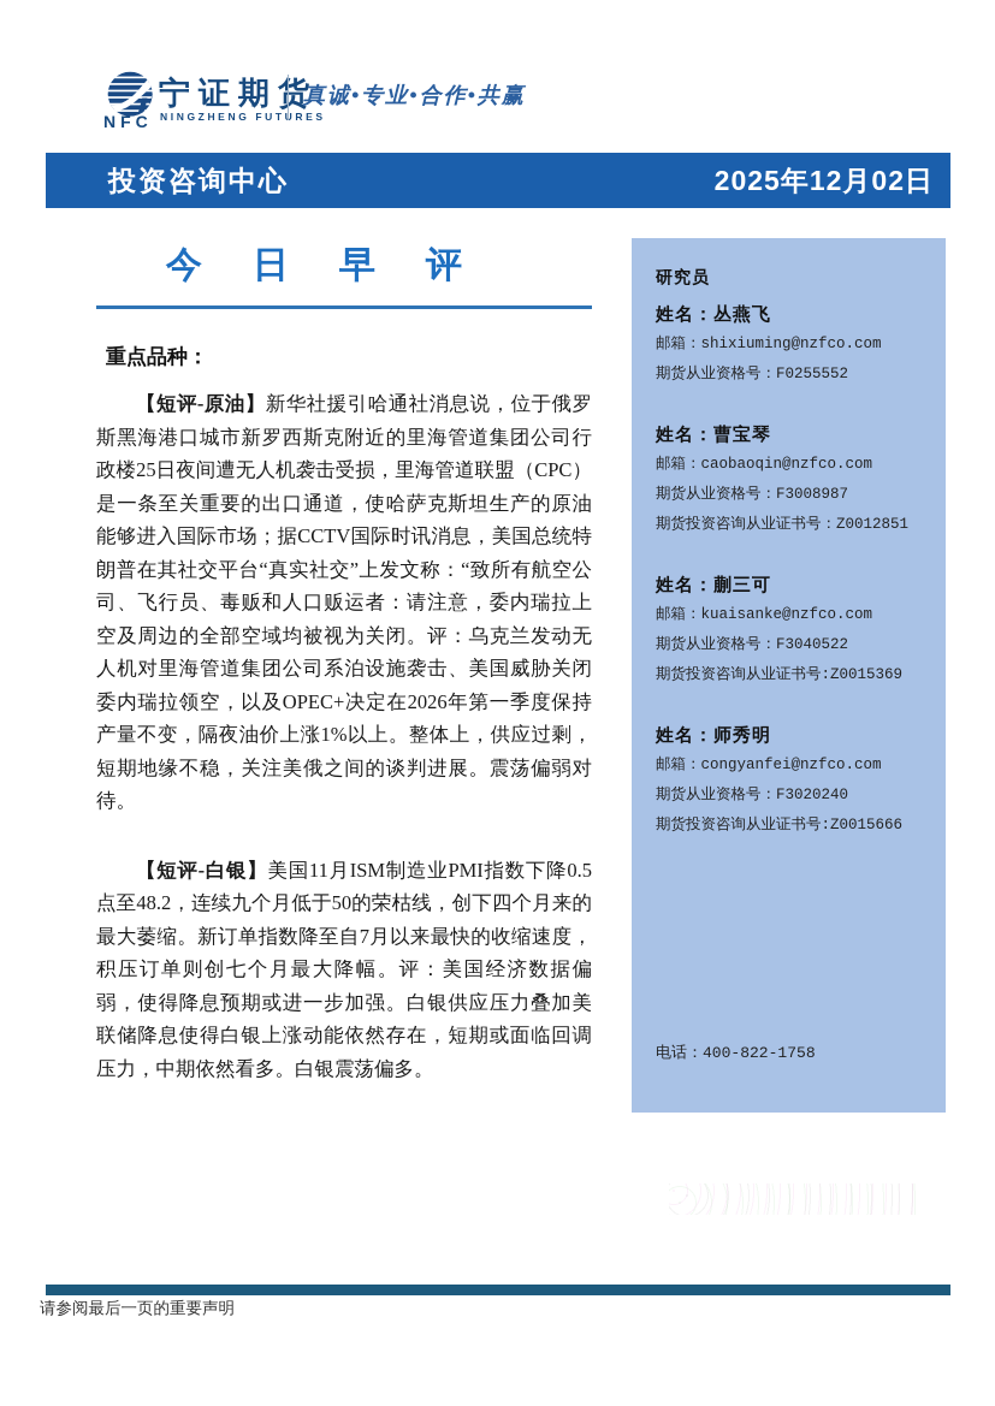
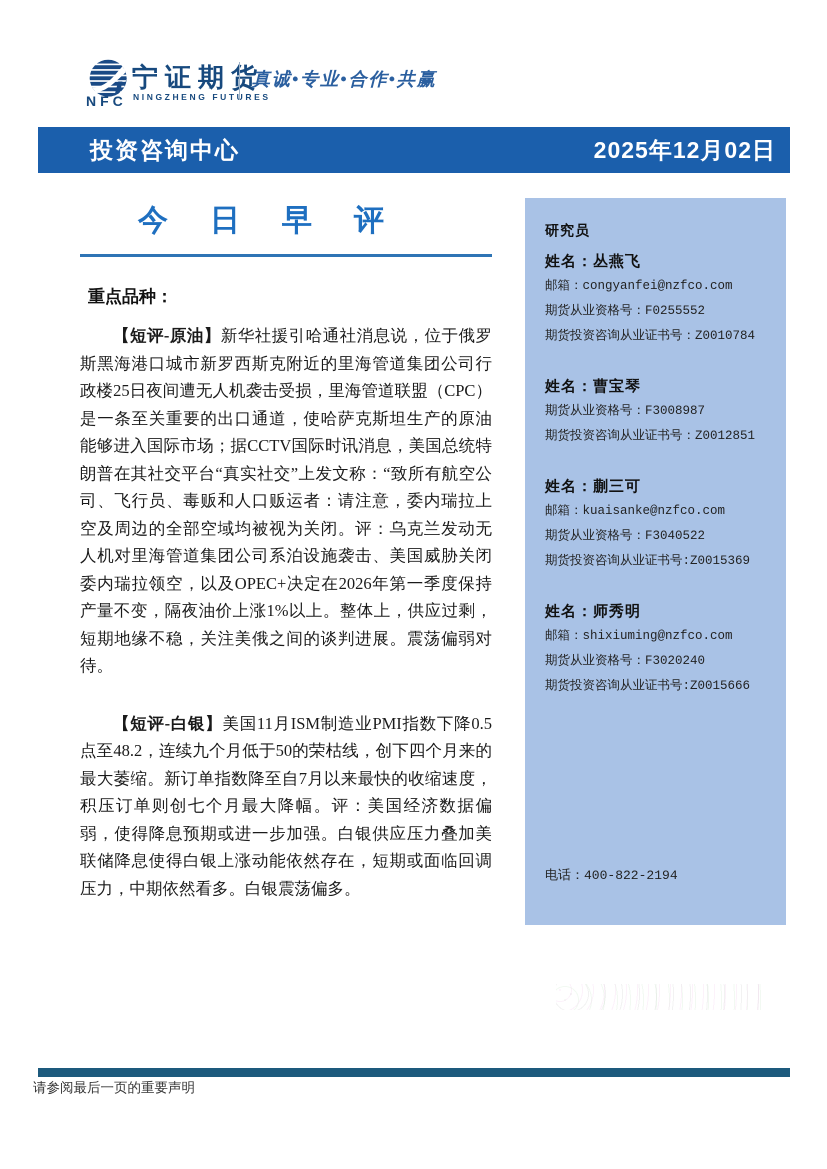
  NFC
  宁证期货
  NINGZHENG FUTURES
  真诚•专业•合作•共赢
  投资咨询中心
  2025年12月02日
  今 日 早 评
  重点品种：
  【短评-原油】新华社援引哈通社消息说，位于俄罗斯黑海港口城市新罗西斯克附近的里海管道集团公司行政楼25日夜间遭无人机袭击受损，里海管道联盟（CPC）是一条至关重要的出口通道，使哈萨克斯坦生产的原油能够进入国际市场；据CCTV国际时讯消息，美国总统特朗普在其社交平台“真实社交”上发文称：“致所有航空公司、飞行员、毒贩和人口贩运者：请注意，委内瑞拉上空及周边的全部空域均被视为关闭。评：乌克兰发动无人机对里海管道集团公司系泊设施袭击、美国威胁关闭委内瑞拉领空，以及OPEC+决定在2026年第一季度保持产量不变，隔夜油价上涨1%以上。整体上，供应过剩，短期地缘不稳，关注美俄之间的谈判进展。震荡偏弱对待。
  【短评-白银】美国11月ISM制造业PMI指数下降0.5点至48.2，连续九个月低于50的荣枯线，创下四个月来的最大萎缩。新订单指数降至自7月以来最快的收缩速度，积压订单则创七个月最大降幅。评：美国经济数据偏弱，使得降息预期或进一步加强。白银供应压力叠加美联储降息使得白银上涨动能依然存在，短期或面临回调压力，中期依然看多。白银震荡偏多。
  研究员
  姓名：丛燕飞
- 邮箱：shixiuming@nzfco.com
+ 邮箱：congyanfei@nzfco.com
  期货从业资格号：F0255552
+ 期货投资咨询从业证书号：Z0010784
  姓名：曹宝琴
- 邮箱：caobaoqin@nzfco.com
  期货从业资格号：F3008987
  期货投资咨询从业证书号：Z0012851
  姓名：蒯三可
  邮箱：kuaisanke@nzfco.com
  期货从业资格号：F3040522
  期货投资咨询从业证书号:Z0015369
  姓名：师秀明
- 邮箱：congyanfei@nzfco.com
+ 邮箱：shixiuming@nzfco.com
  期货从业资格号：F3020240
  期货投资咨询从业证书号:Z0015666
- 电话：400-822-1758
+ 电话：400-822-2194
  请参阅最后一页的重要声明
